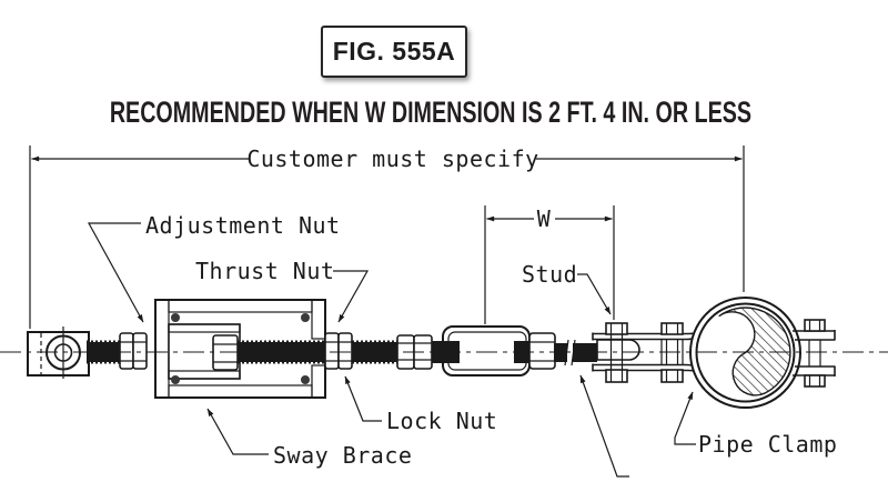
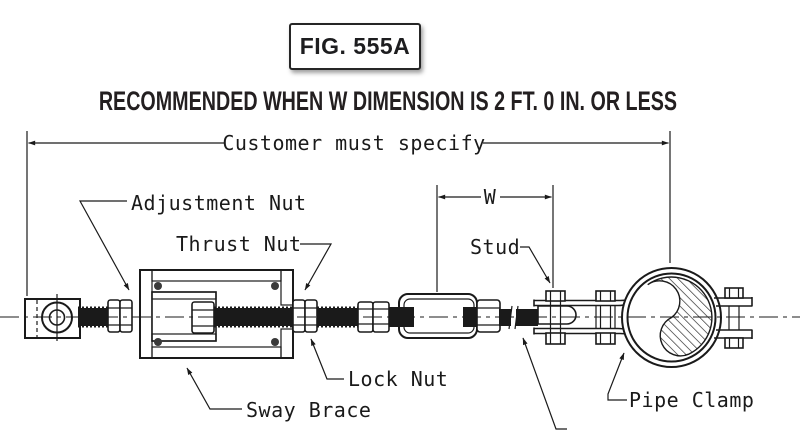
  Customer must specify
  W
  Adjustment Nut
  Thrust Nut
  Stud
  Lock Nut
  Sway Brace
  Pipe Clamp
  FIG. 555A
- RECOMMENDED WHEN W DIMENSION IS 2 FT. 4 IN. OR LESS
+ RECOMMENDED WHEN W DIMENSION IS 2 FT. 0 IN. OR LESS
